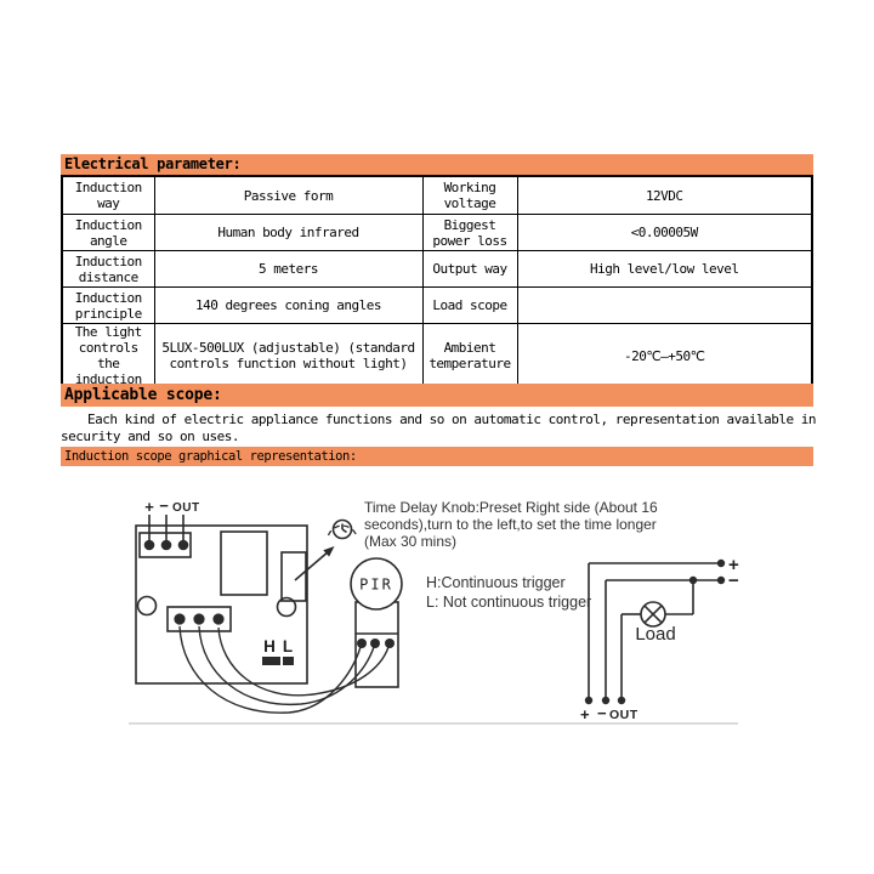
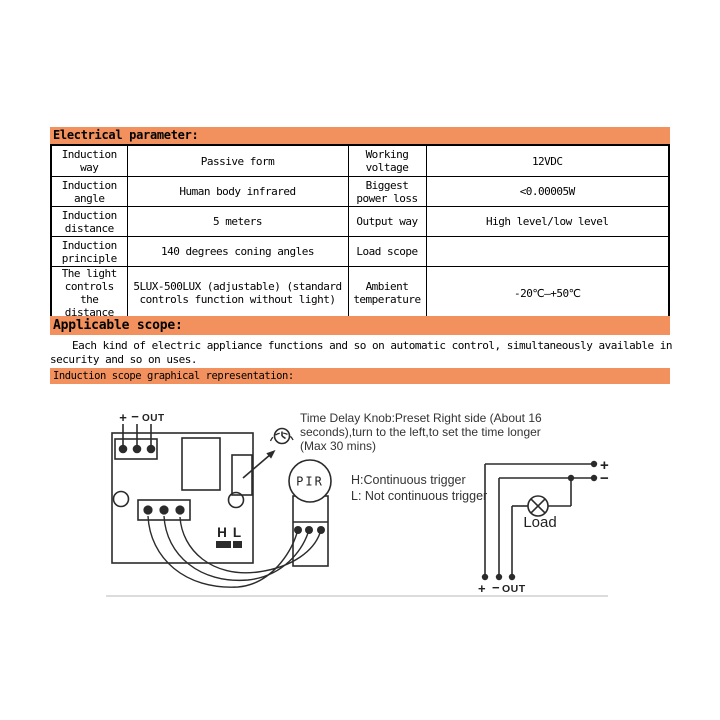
  Electrical parameter:
  Induction way	Passive form	Working voltage	12VDC
  Induction angle	Human body infrared	Biggest power loss	<0.00005W
  Induction distance	5 meters	Output way	High level/low level
  Induction principle	140 degrees coning angles	Load scope
- The light controls the induction	5LUX-500LUX (adjustable) (standard controls function without light)	Ambient temperature	-20℃—+50℃
+ The light controls the distance	5LUX-500LUX (adjustable) (standard controls function without light)	Ambient temperature	-20℃—+50℃
  Applicable scope:
- Each kind of electric appliance functions and so on automatic control, representation available in
+ Each kind of electric appliance functions and so on automatic control, simultaneously available in
  security and so on uses.
  Induction scope graphical representation:
  +
  −
  OUT
  H
  L
  PIR
  Time Delay Knob:Preset Right side (About 16
  seconds),turn to the left,to set the time longer
  (Max 30 mins)
  H:Continuous trigger
  L: Not continuous trigger
  Load
  +
  −
  +
  −
  OUT
